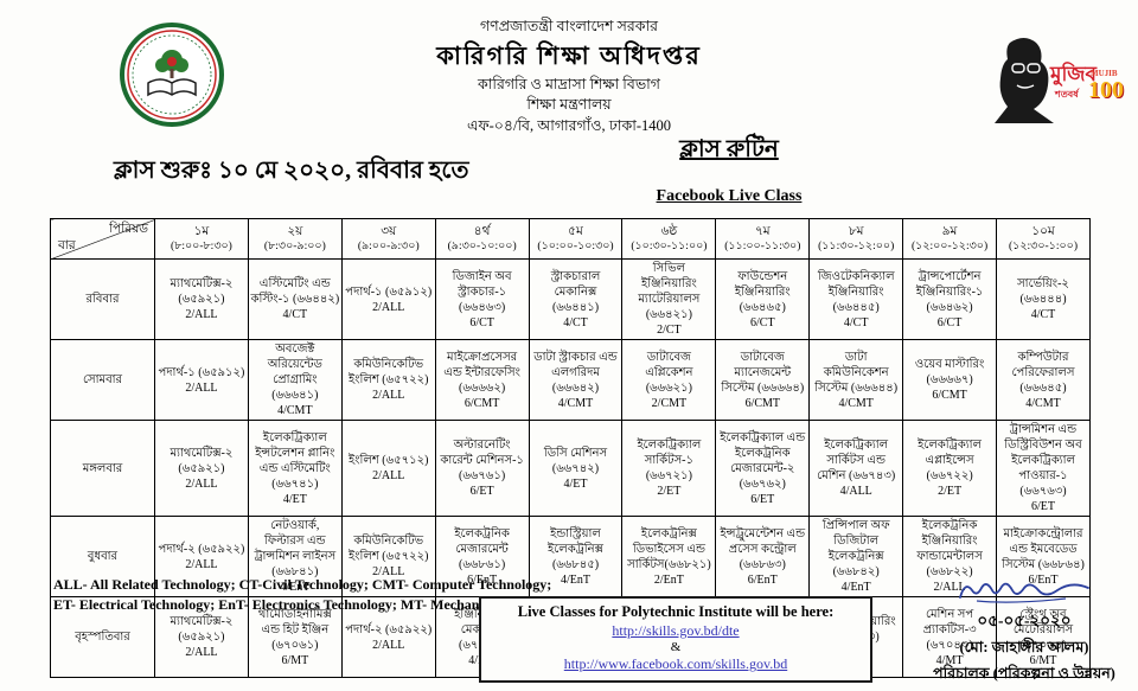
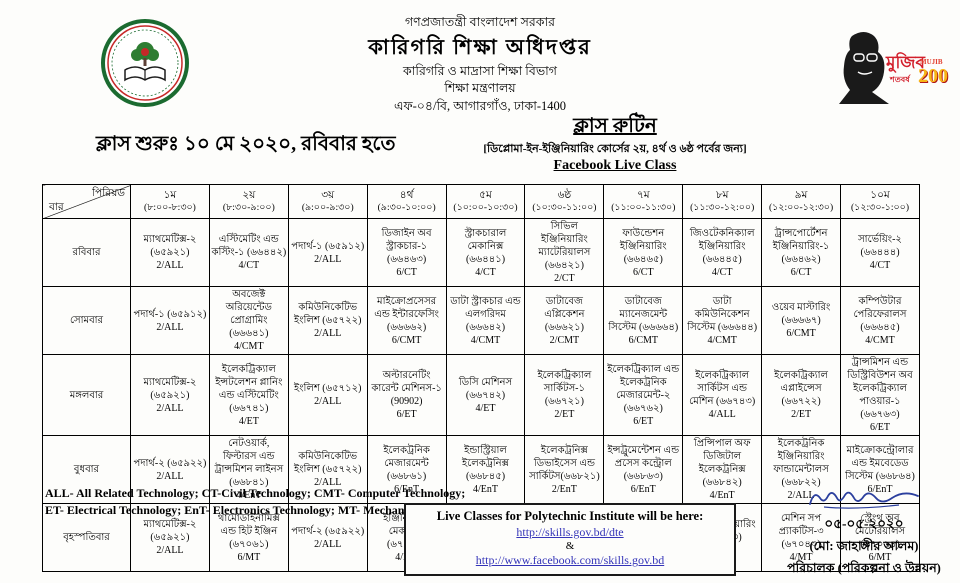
  মুজিব
  MUJIB
- 100
+ 200
  শতবর্ষ
  গণপ্রজাতন্ত্রী বাংলাদেশ সরকার
  কারিগরি শিক্ষা অধিদপ্তর
  কারিগরি ও মাদ্রাসা শিক্ষা বিভাগ
  শিক্ষা মন্ত্রণালয়
  এফ-০৪/বি, আগারগাঁও, ঢাকা-1400
  ক্লাস শুরুঃ ১০ মে ২০২০, রবিবার হতে
  ক্লাস রুটিন
+ [ডিপ্লোমা-ইন-ইঞ্জিনিয়ারিং কোর্সের ২য়, ৪র্থ ও ৬ষ্ঠ পর্বের জন্য]
  Facebook Live Class
  পিরিয়ড বার	১ম(৮:০০-৮:৩০)	২য়(৮:৩০-৯:০০)	৩য়(৯:০০-৯:৩০)	৪র্থ(৯:৩০-১০:০০)	৫ম(১০:০০-১০:৩০)	৬ষ্ঠ(১০:৩০-১১:০০)	৭ম(১১:০০-১১:৩০)	৮ম(১১:৩০-১২:০০)	৯ম(১২:০০-১২:৩০)	১০ম(১২:৩০-১:০০)
  রবিবার	ম্যাথমেটিক্স-২ (৬৫৯২১)2/ALL	এস্টিমেটিং এন্ড কস্টিং-১ (৬৬৪৪২)4/CT	পদার্থ-১ (৬৫৯১২)2/ALL	ডিজাইন অব স্ট্রাকচার-১ (৬৬৪৬৩)6/CT	স্ট্রাকচারাল মেকানিক্স (৬৬৪৪১)4/CT	সিভিল ইঞ্জিনিয়ারিং ম্যাটেরিয়ালস (৬৬৪২১)2/CT	ফাউন্ডেশন ইঞ্জিনিয়ারিং (৬৬৪৬৫)6/CT	জিওটেকনিক্যাল ইঞ্জিনিয়ারিং (৬৬৪৪৫)4/CT	ট্রান্সপোর্টেশন ইঞ্জিনিয়ারিং-১ (৬৬৪৬২)6/CT	সার্ভেয়িং-২ (৬৬৪৪৪)4/CT
  সোমবার	পদার্থ-১ (৬৫৯১২)2/ALL	অবজেক্ট অরিয়েন্টেড প্রোগ্রামিং (৬৬৬৪১)4/CMT	কমিউনিকেটিভ ইংলিশ (৬৫৭২২)2/ALL	মাইক্রোপ্রসেসর এন্ড ইন্টারফেসিং (৬৬৬৬২)6/CMT	ডাটা স্ট্রাকচার এন্ড এলগরিদম (৬৬৬৪২)4/CMT	ডাটাবেজ এপ্লিকেশন (৬৬৬২১)2/CMT	ডাটাবেজ ম্যানেজমেন্ট সিস্টেম (৬৬৬৬৪)6/CMT	ডাটা কমিউনিকেশন সিস্টেম (৬৬৬৪৪)4/CMT	ওয়েব মাস্টারিং (৬৬৬৬৭)6/CMT	কম্পিউটার পেরিফেরালস (৬৬৬৪৫)4/CMT
- মঙ্গলবার	ম্যাথমেটিক্স-২ (৬৫৯২১)2/ALL	ইলেকট্রিক্যাল ইন্সটলেশন প্লানিং এন্ড এস্টিমেটিং (৬৬৭৪১)4/ET	ইংলিশ (৬৫৭১২)2/ALL	অল্টারনেটিং কারেন্ট মেশিনস-১ (৬৬৭৬১)6/ET	ডিসি মেশিনস (৬৬৭৪২)4/ET	ইলেকট্রিক্যাল সার্কিটস-১ (৬৬৭২১)2/ET	ইলেকট্রিক্যাল এন্ড ইলেকট্রনিক মেজারমেন্ট-২ (৬৬৭৬২)6/ET	ইলেকট্রিক্যাল সার্কিটস এন্ড মেশিন (৬৬৭৪৩)4/ALL	ইলেকট্রিক্যাল এপ্লাইন্সেস (৬৬৭২২)2/ET	ট্রান্সমিশন এন্ড ডিস্ট্রিবিউশন অব ইলেকট্রিক্যাল পাওয়ার-১ (৬৬৭৬৩)6/ET
+ মঙ্গলবার	ম্যাথমেটিক্স-২ (৬৫৯২১)2/ALL	ইলেকট্রিক্যাল ইন্সটলেশন প্লানিং এন্ড এস্টিমেটিং (৬৬৭৪১)4/ET	ইংলিশ (৬৫৭১২)2/ALL	অল্টারনেটিং কারেন্ট মেশিনস-১ (90902)6/ET	ডিসি মেশিনস (৬৬৭৪২)4/ET	ইলেকট্রিক্যাল সার্কিটস-১ (৬৬৭২১)2/ET	ইলেকট্রিক্যাল এন্ড ইলেকট্রনিক মেজারমেন্ট-২ (৬৬৭৬২)6/ET	ইলেকট্রিক্যাল সার্কিটস এন্ড মেশিন (৬৬৭৪৩)4/ALL	ইলেকট্রিক্যাল এপ্লাইন্সেস (৬৬৭২২)2/ET	ট্রান্সমিশন এন্ড ডিস্ট্রিবিউশন অব ইলেকট্রিক্যাল পাওয়ার-১ (৬৬৭৬৩)6/ET
  বুধবার	পদার্থ-২ (৬৫৯২২)2/ALL	নেটওয়ার্ক, ফিল্টারস এন্ড ট্রান্সমিশন লাইনস (৬৬৮৪১)4/EnT	কমিউনিকেটিভ ইংলিশ (৬৫৭২২)2/ALL	ইলেকট্রনিক মেজারমেন্ট (৬৬৮৬১)6/EnT	ইন্ডাস্ট্রিয়াল ইলেকট্রনিক্স (৬৬৮৪৫)4/EnT	ইলেকট্রনিক্স ডিভাইসেস এন্ড সার্কিটস(৬৬৮২১)2/EnT	ইন্সট্রুমেন্টেশন এন্ড প্রসেস কন্ট্রোল (৬৬৮৬৩)6/EnT	প্রিন্সিপাল অফ ডিজিটাল ইলেকট্রনিক্স (৬৬৮৪২)4/EnT	ইলেকট্রনিক ইঞ্জিনিয়ারিং ফান্ডামেন্টালস (৬৬৮২২)2/ALL	মাইক্রোকন্ট্রোলার এন্ড ইমবেডেড সিস্টেম (৬৬৮৬৪)6/EnT
  ALL- All Related Technology; CT-Civil Technology; CMT- Computer Technology;
  ET- Electrical Technology; EnT- Electronics Technology; MT- Mechan
  Live Classes for Polytechnic Institute will be here:
  http://skills.gov.bd/dte
  &
  http://www.facebook.com/skills.gov.bd
  ০৫-০৫-২০২০
  (মো: জাহাঙ্গীর আলম)
  পরিচালক (পরিকল্পনা ও উন্নয়ন)
